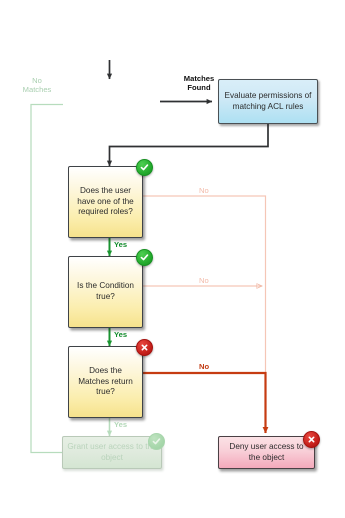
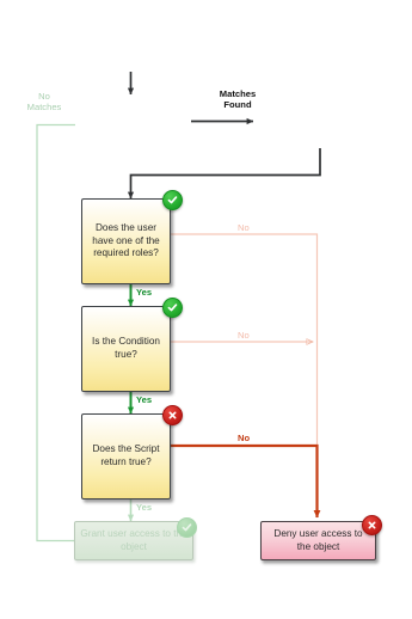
- Evaluate permissions of matching ACL rules
  Does the user have one of the required roles?
  Is the Condition true?
- Does the Matches return true?
+ Does the Script return true?
  Grant user access to t object
  Deny user access to the object
  No
  Matches
  Matches
  Found
  Yes
  Yes
  Yes
  No
  No
  No
